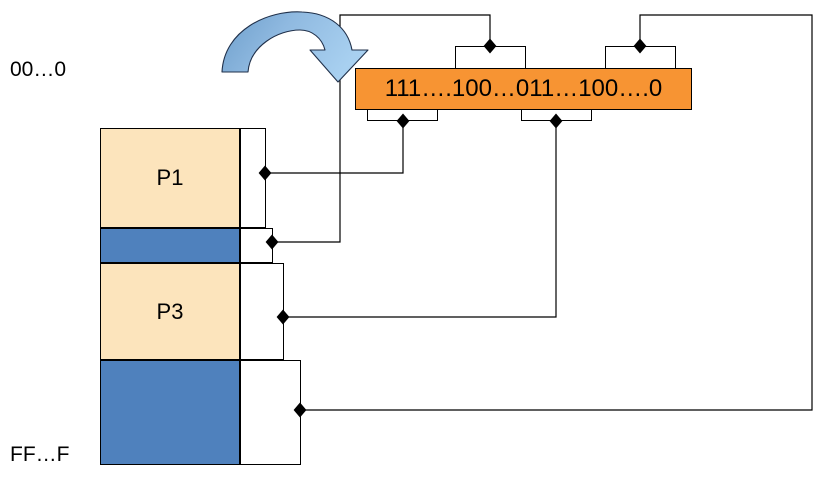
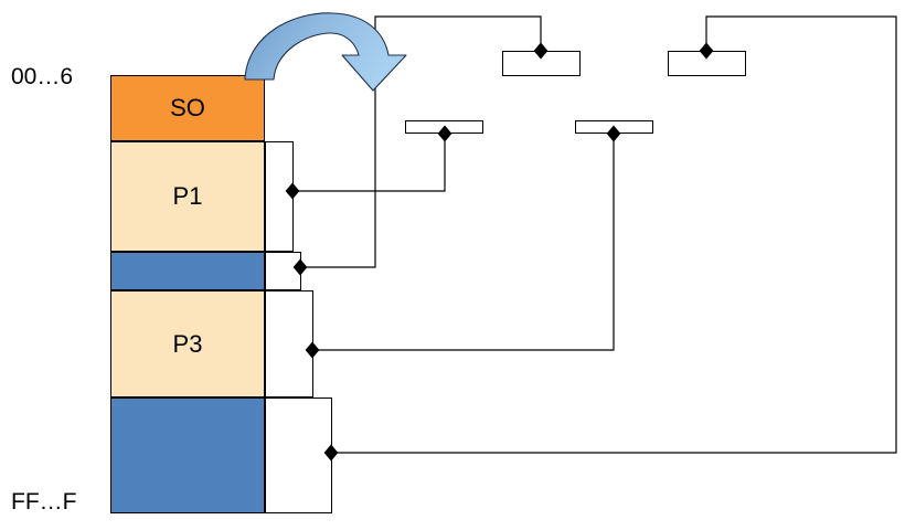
+ SO
  P1
  P3
- 111….100…011…100….0
- 00…0
+ 00…6
  FF…F
